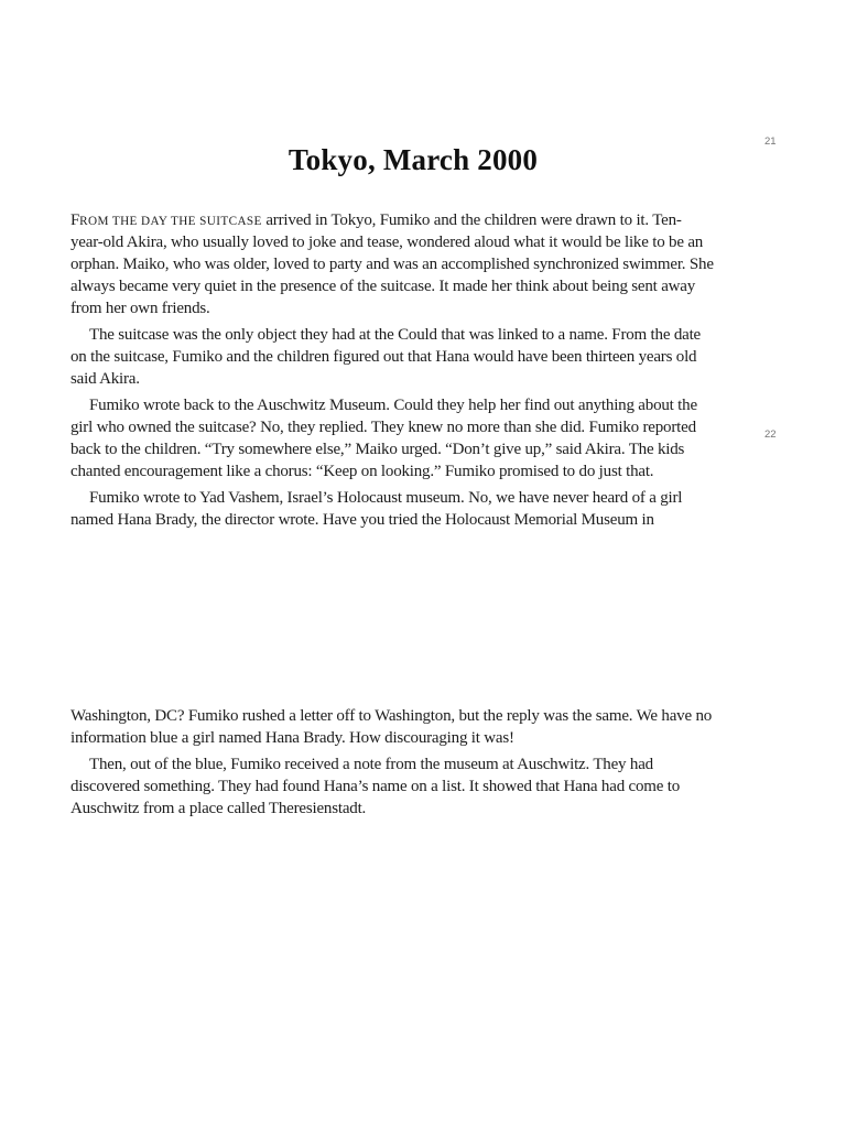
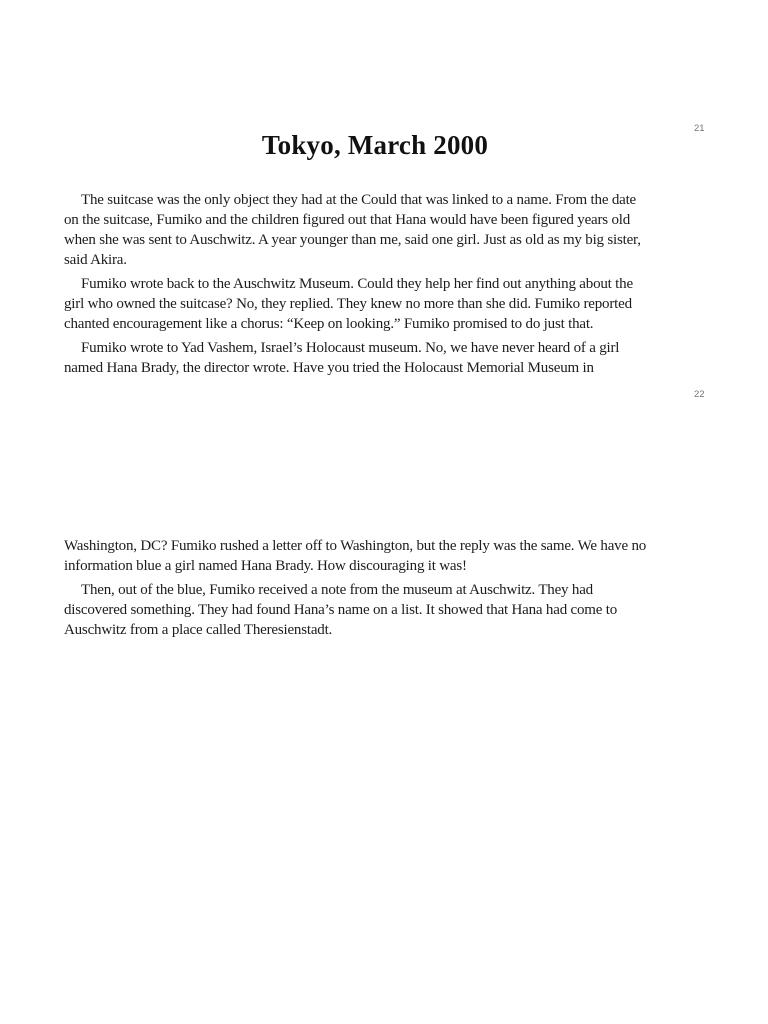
  Tokyo, March 2000
  21
  22
- FROM THE DAY THE SUITCASE arrived in Tokyo, Fumiko and the children were drawn to it. Ten-
- year-old Akira, who usually loved to joke and tease, wondered aloud what it would be like to be an
- orphan. Maiko, who was older, loved to party and was an accomplished synchronized swimmer. She
- always became very quiet in the presence of the suitcase. It made her think about being sent away
- from her own friends.
  The suitcase was the only object they had at the Could that was linked to a name. From the date
- on the suitcase, Fumiko and the children figured out that Hana would have been thirteen years old
+ on the suitcase, Fumiko and the children figured out that Hana would have been figured years old
+ when she was sent to Auschwitz. A year younger than me, said one girl. Just as old as my big sister,
  said Akira.
  Fumiko wrote back to the Auschwitz Museum. Could they help her find out anything about the
  girl who owned the suitcase? No, they replied. They knew no more than she did. Fumiko reported
- back to the children. “Try somewhere else,” Maiko urged. “Don’t give up,” said Akira. The kids
  chanted encouragement like a chorus: “Keep on looking.” Fumiko promised to do just that.
  Fumiko wrote to Yad Vashem, Israel’s Holocaust museum. No, we have never heard of a girl
  named Hana Brady, the director wrote. Have you tried the Holocaust Memorial Museum in
  Washington, DC? Fumiko rushed a letter off to Washington, but the reply was the same. We have no
  information blue a girl named Hana Brady. How discouraging it was!
  Then, out of the blue, Fumiko received a note from the museum at Auschwitz. They had
  discovered something. They had found Hana’s name on a list. It showed that Hana had come to
  Auschwitz from a place called Theresienstadt.
